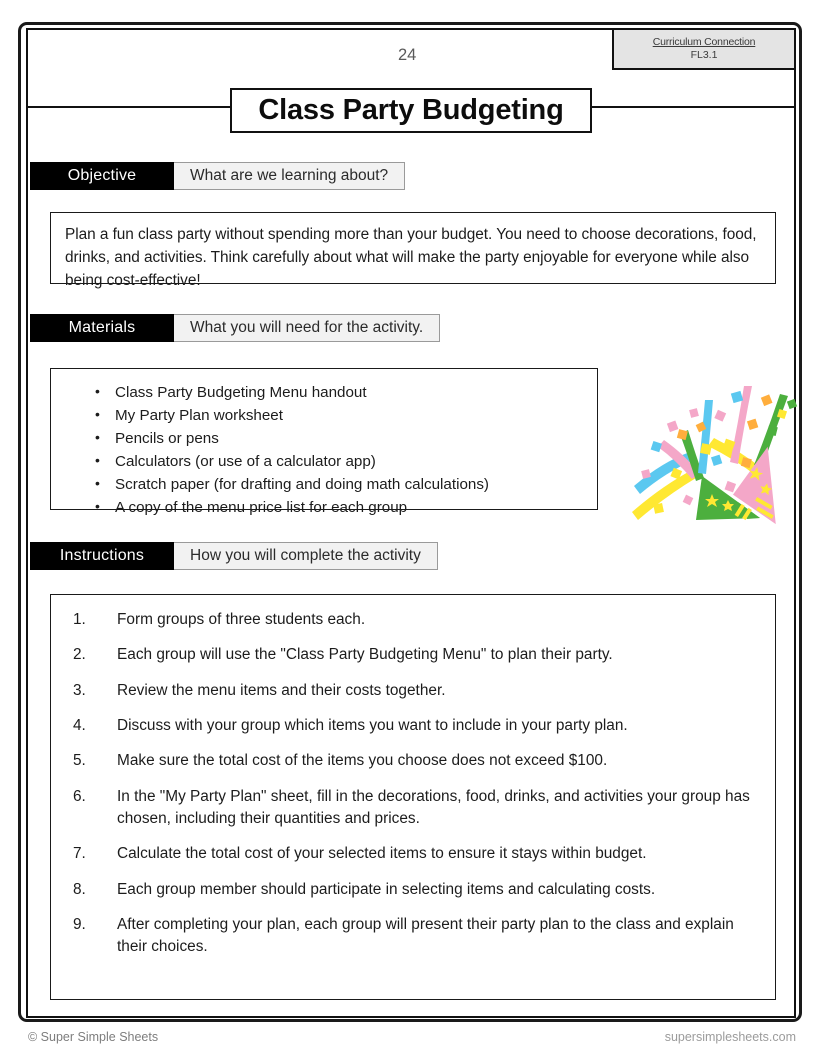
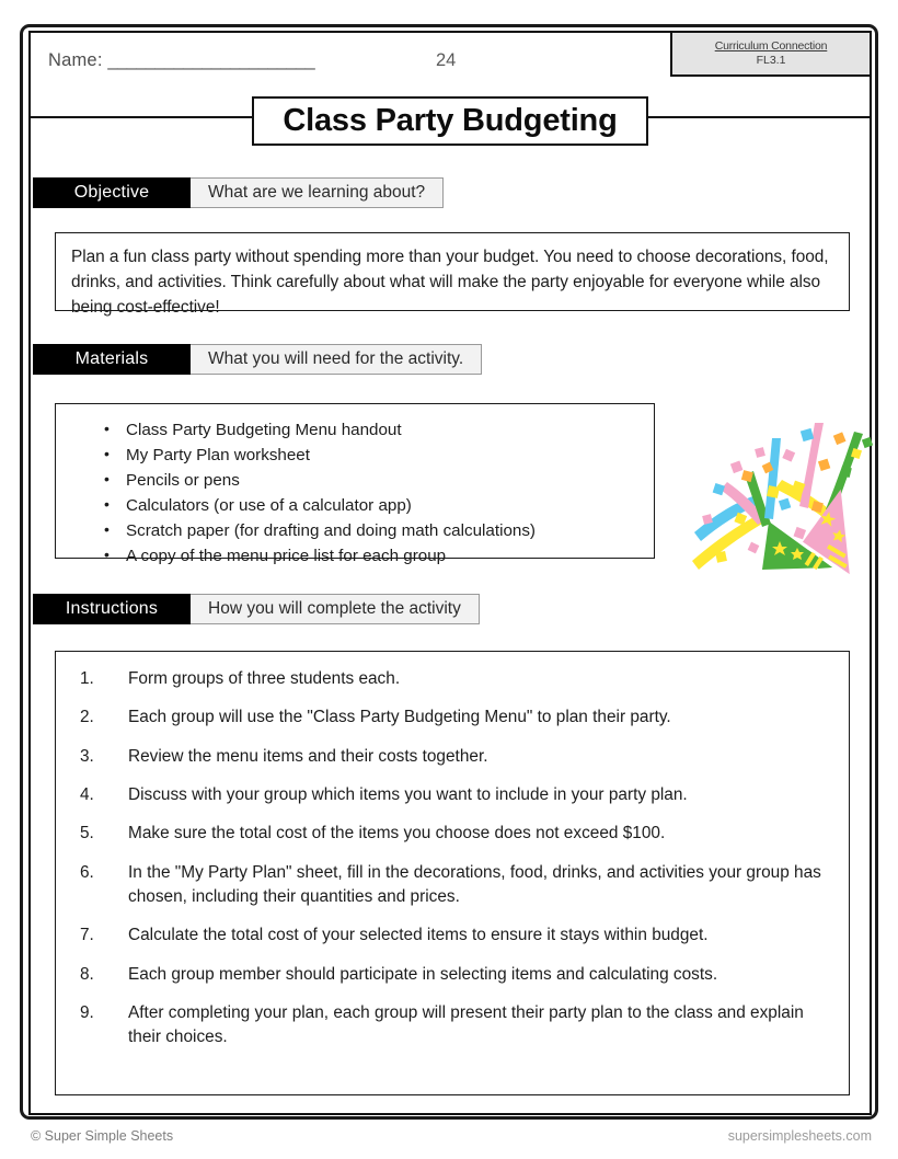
+ Name: ______________________
  24
  Curriculum Connection
  FL3.1
  Class Party Budgeting
  Objective
  What are we learning about?
  Plan a fun class party without spending more than your budget. You need to choose decorations, food, drinks, and activities. Think carefully about what will make the party enjoyable for everyone while also being cost-effective!
  Materials
  What you will need for the activity.
  •
  Class Party Budgeting Menu handout
  •
  My Party Plan worksheet
  •
  Pencils or pens
  •
  Calculators (or use of a calculator app)
  •
  Scratch paper (for drafting and doing math calculations)
  •
  A copy of the menu price list for each group
  Instructions
  How you will complete the activity
  1.
  Form groups of three students each.
  2.
  Each group will use the "Class Party Budgeting Menu" to plan their party.
  3.
  Review the menu items and their costs together.
  4.
  Discuss with your group which items you want to include in your party plan.
  5.
  Make sure the total cost of the items you choose does not exceed $100.
  6.
  In the "My Party Plan" sheet, fill in the decorations, food, drinks, and activities your group has chosen, including their quantities and prices.
  7.
  Calculate the total cost of your selected items to ensure it stays within budget.
  8.
  Each group member should participate in selecting items and calculating costs.
  9.
  After completing your plan, each group will present their party plan to the class and explain their choices.
  © Super Simple Sheets
  supersimplesheets.com
